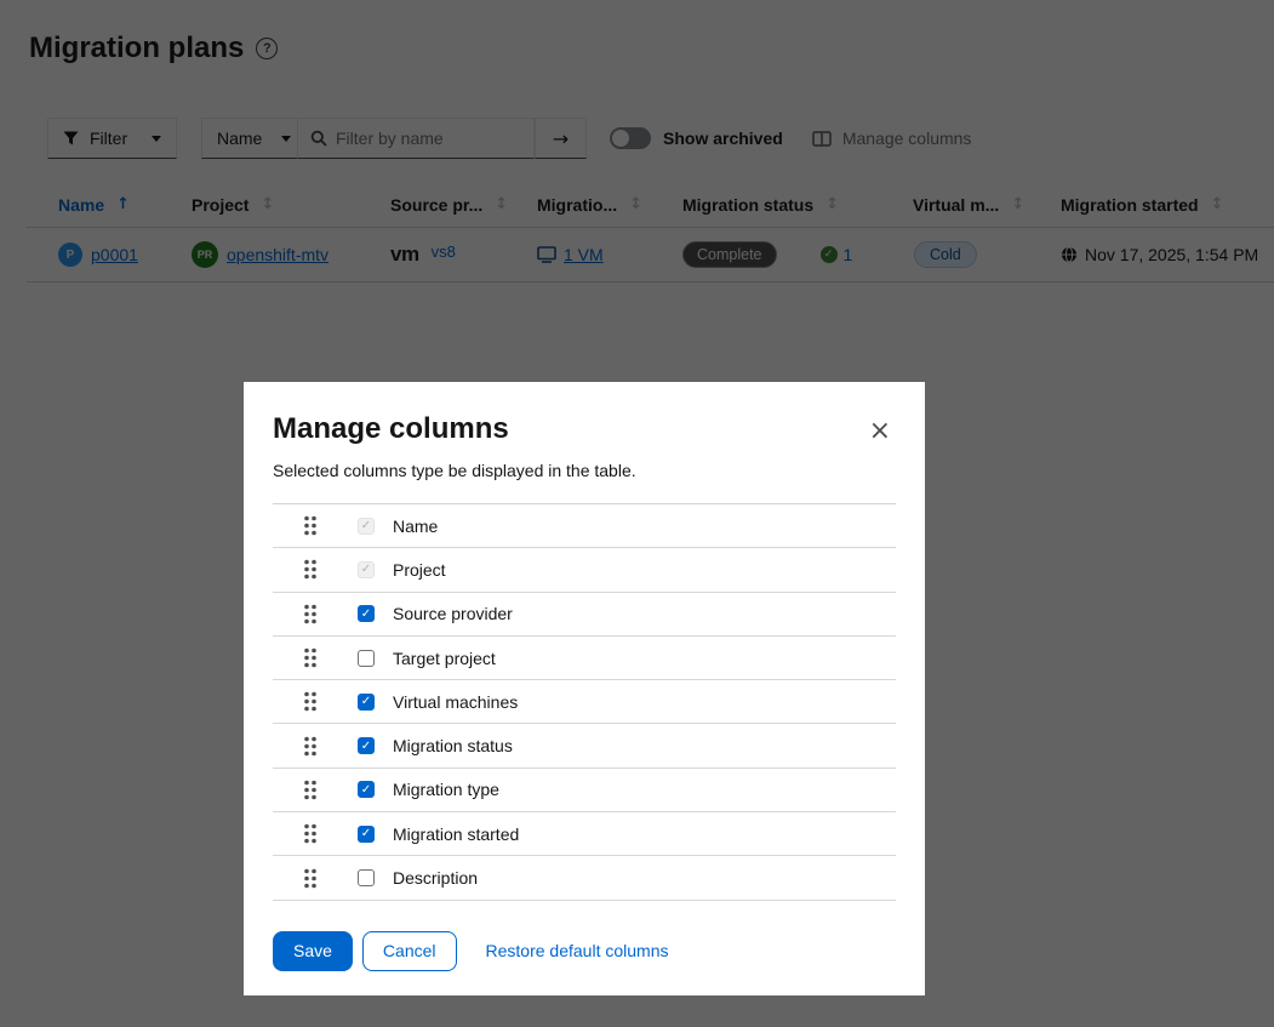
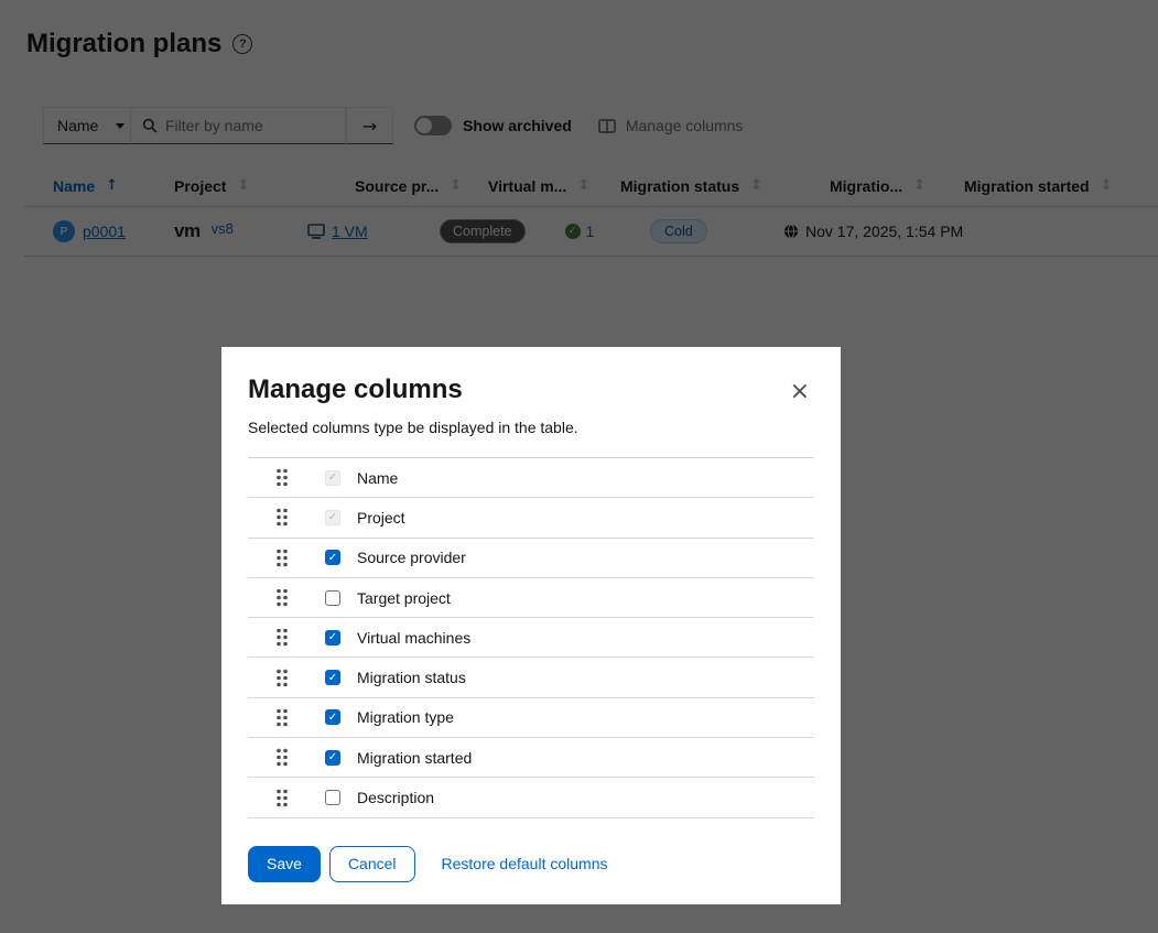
  Migration plans
  ?
- Filter
  Name
  Filter by name
  →
  Show archived
  Manage columns
  Name
  ↑
  Project
  ↕
  Source pr...
  ↕
- Migratio...
+ Virtual m...
  ↕
  Migration status
  ↕
- Virtual m...
+ Migratio...
  ↕
  Migration started
  ↕
  P
  p0001
- PR
- openshift-mtv
  vm
  vs8
  1 VM
  Complete
  ✓
  1
  Cold
  Nov 17, 2025, 1:54 PM
  ×
  Manage columns
  Selected columns type be displayed in the table.
  ✓
  Name
  ✓
  Project
  ✓
  Source provider
  Target project
  ✓
  Virtual machines
  ✓
  Migration status
  ✓
  Migration type
  ✓
  Migration started
  Description
  Save
  Cancel
  Restore default columns
